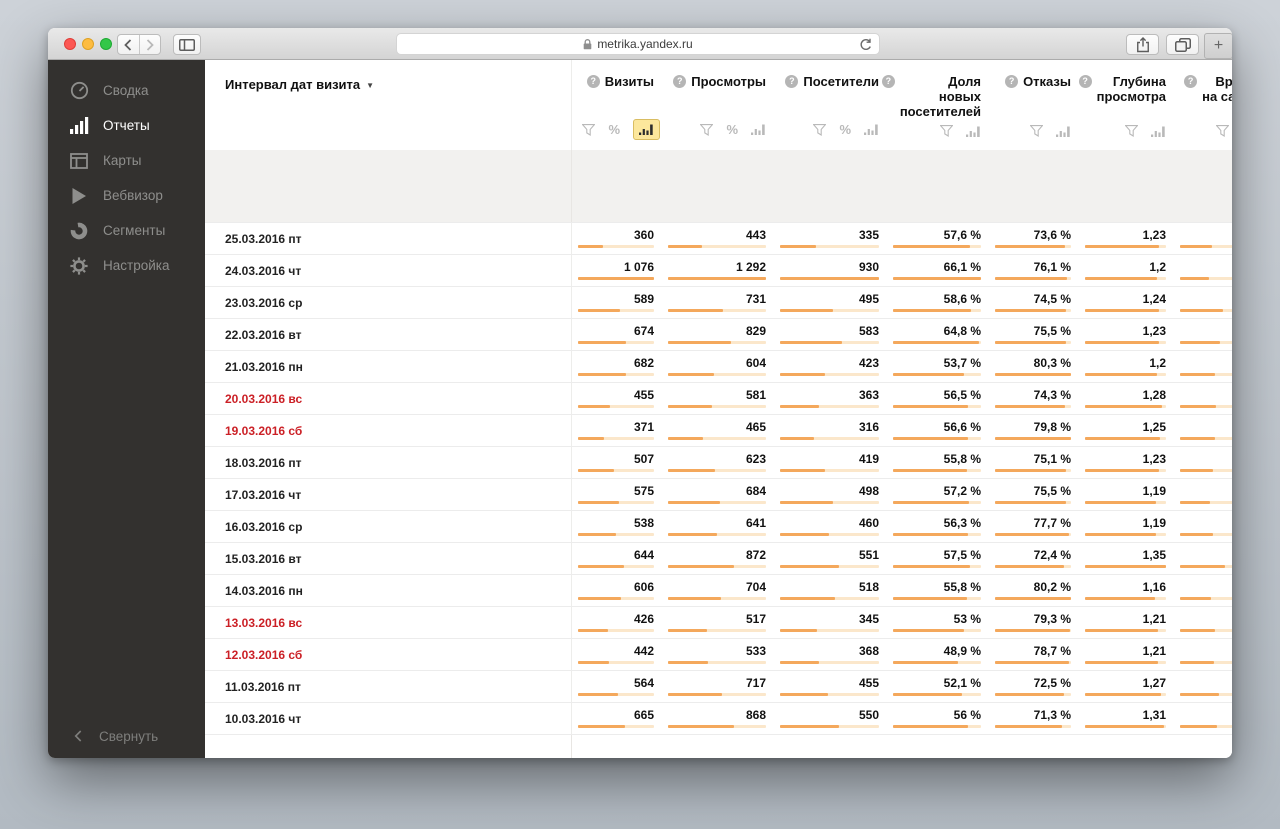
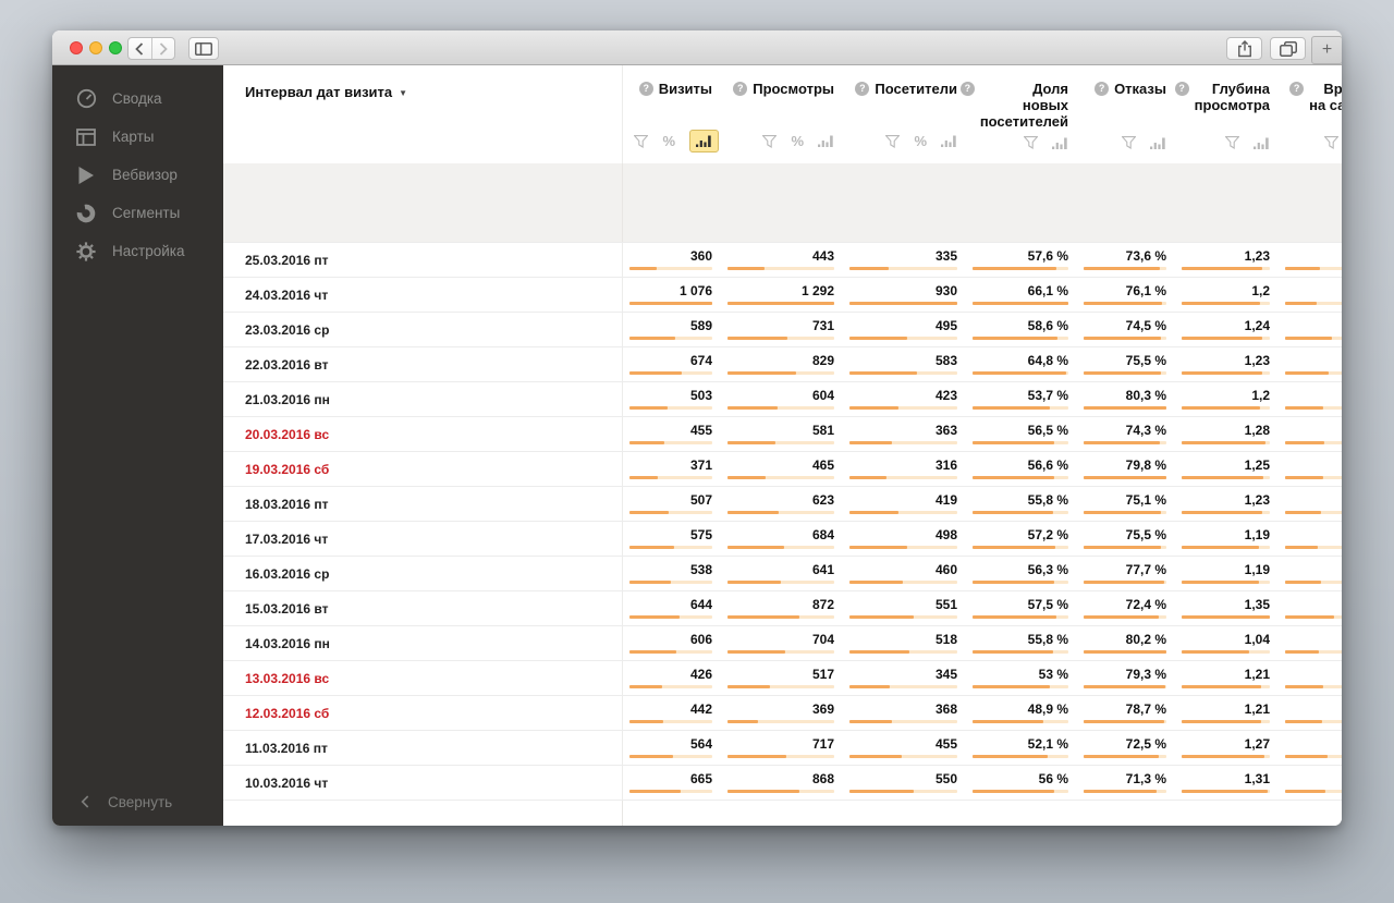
- metrika.yandex.ru
  +
  Сводка
- Отчеты
  Карты
  Вебвизор
  Сегменты
  Настройка
  Свернуть
  Интервал дат визита ▼
  ?
  Визиты
  %
  ?
  Просмотры
  %
  ?
  Посетители
  %
  ?
  Доля
  новых
  посетителей
  ?
  Отказы
  ?
  Глубина
  просмотра
  ?
  25.03.2016 пт
  360
  443
  335
  57,6 %
  73,6 %
  1,23
  24.03.2016 чт
  1 076
  1 292
  930
  66,1 %
  76,1 %
  1,2
  23.03.2016 ср
  589
  731
  495
  58,6 %
  74,5 %
  1,24
  22.03.2016 вт
  674
  829
  583
  64,8 %
  75,5 %
  1,23
  21.03.2016 пн
- 682
+ 503
  604
  423
  53,7 %
  80,3 %
  1,2
  20.03.2016 вс
  455
  581
  363
  56,5 %
  74,3 %
  1,28
  19.03.2016 сб
  371
  465
  316
  56,6 %
  79,8 %
  1,25
  18.03.2016 пт
  507
  623
  419
  55,8 %
  75,1 %
  1,23
  17.03.2016 чт
  575
  684
  498
  57,2 %
  75,5 %
  1,19
  16.03.2016 ср
  538
  641
  460
  56,3 %
  77,7 %
  1,19
  15.03.2016 вт
  644
  872
  551
  57,5 %
  72,4 %
  1,35
  14.03.2016 пн
  606
  704
  518
  55,8 %
  80,2 %
- 1,16
+ 1,04
  13.03.2016 вс
  426
  517
  345
  53 %
  79,3 %
  1,21
  12.03.2016 сб
  442
- 533
+ 369
  368
  48,9 %
  78,7 %
  1,21
  11.03.2016 пт
  564
  717
  455
  52,1 %
  72,5 %
  1,27
  10.03.2016 чт
  665
  868
  550
  56 %
  71,3 %
  1,31
